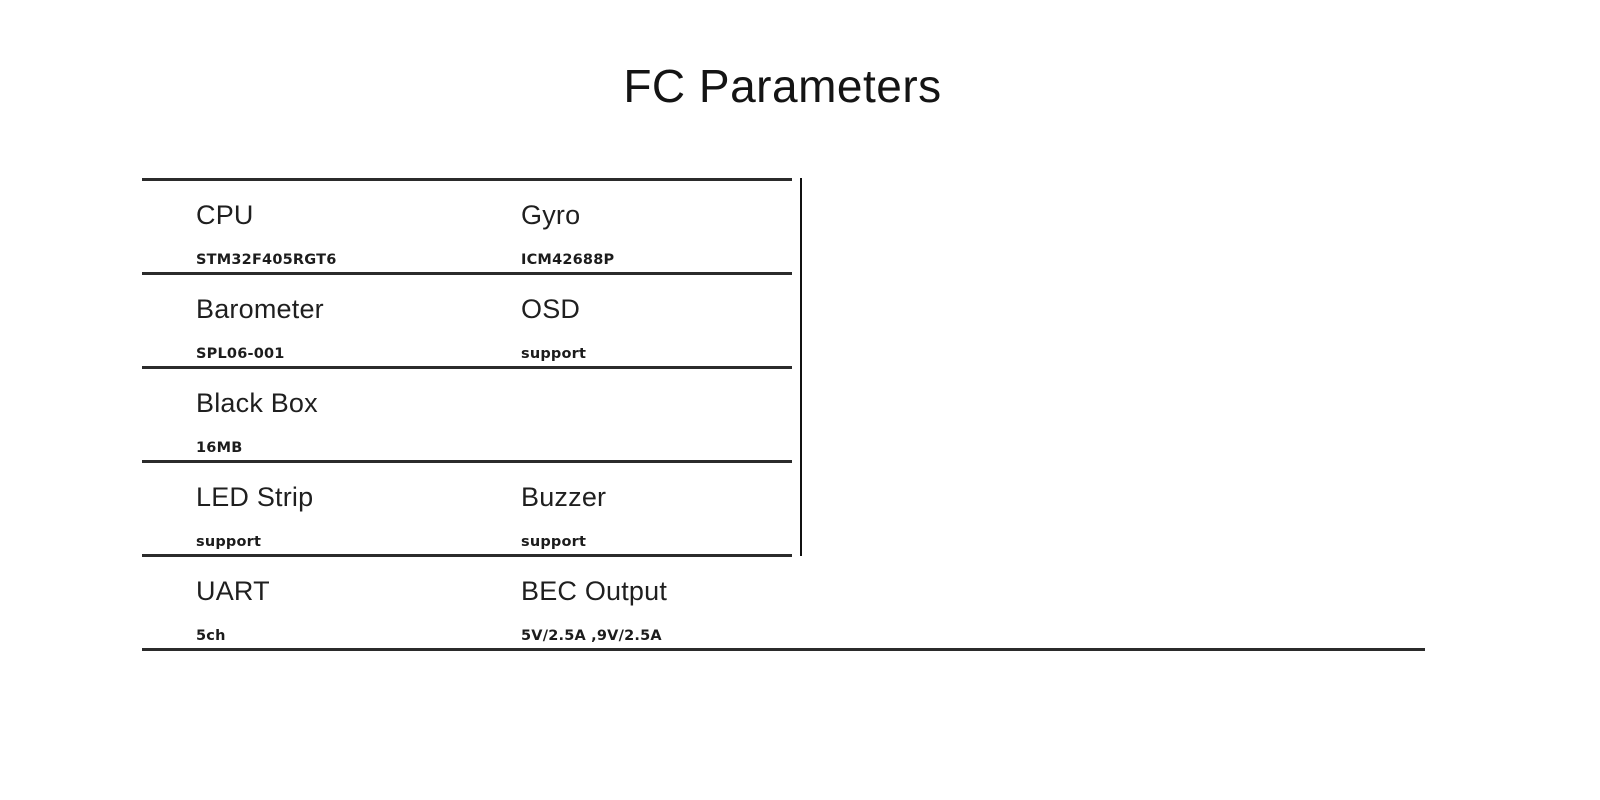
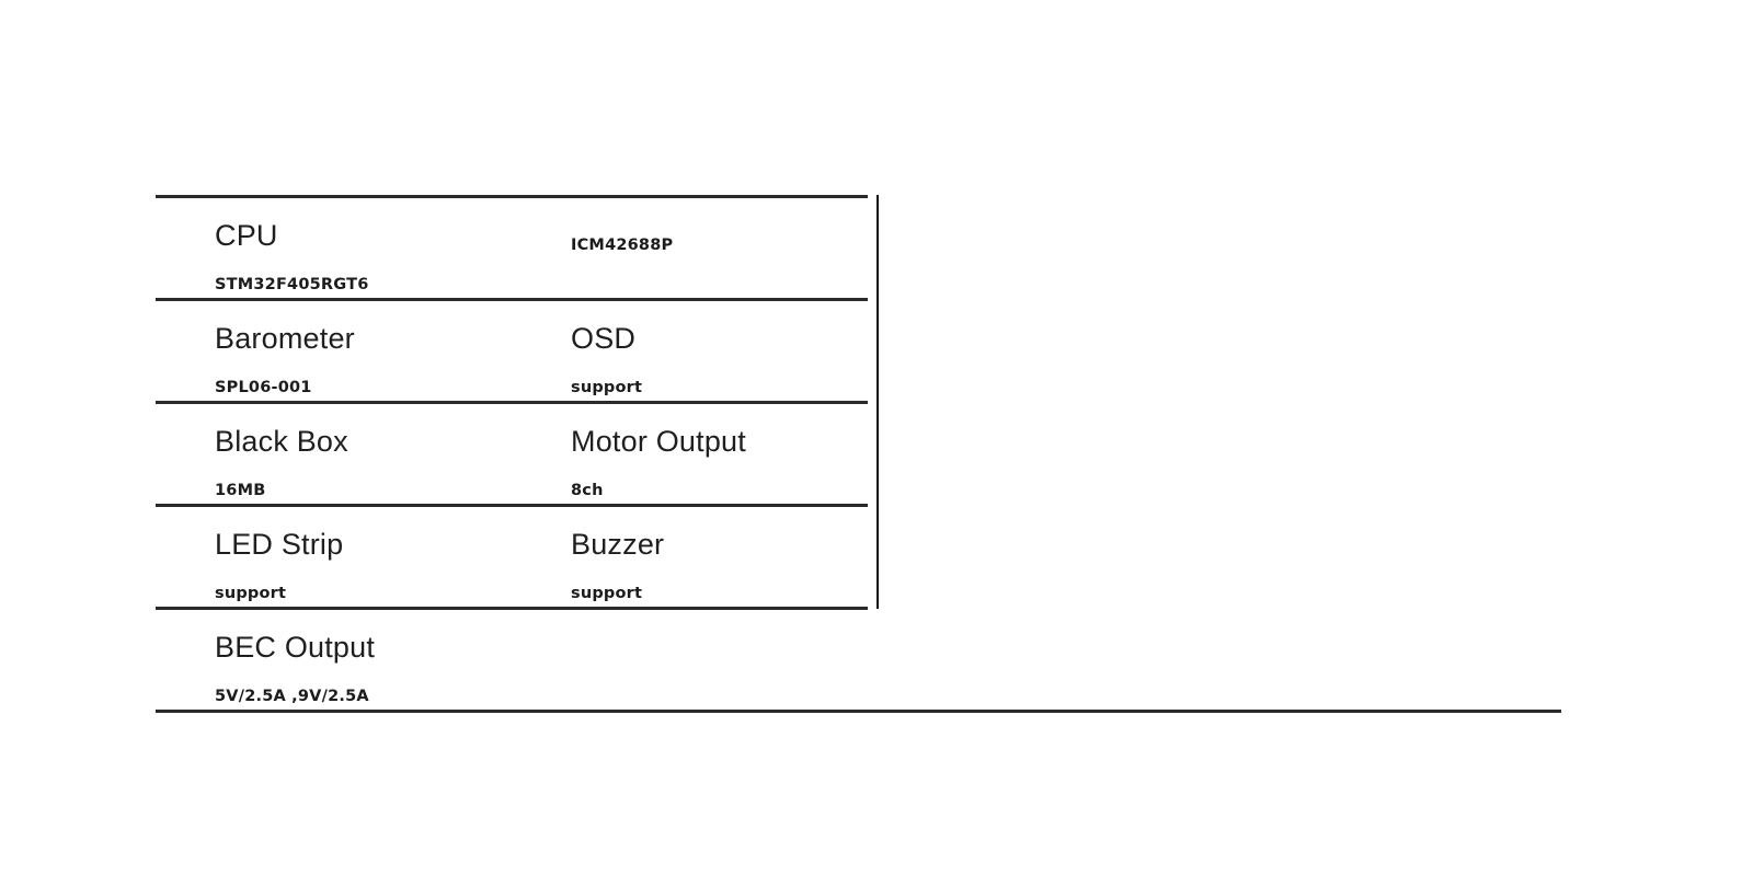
- FC Parameters
  CPU
  STM32F405RGT6
- Gyro
  ICM42688P
  Barometer
  SPL06-001
  OSD
  support
  Black Box
  16MB
+ Motor Output
+ 8ch
  LED Strip
  support
  Buzzer
  support
- UART
- 5ch
  BEC Output
  5V/2.5A ,9V/2.5A
